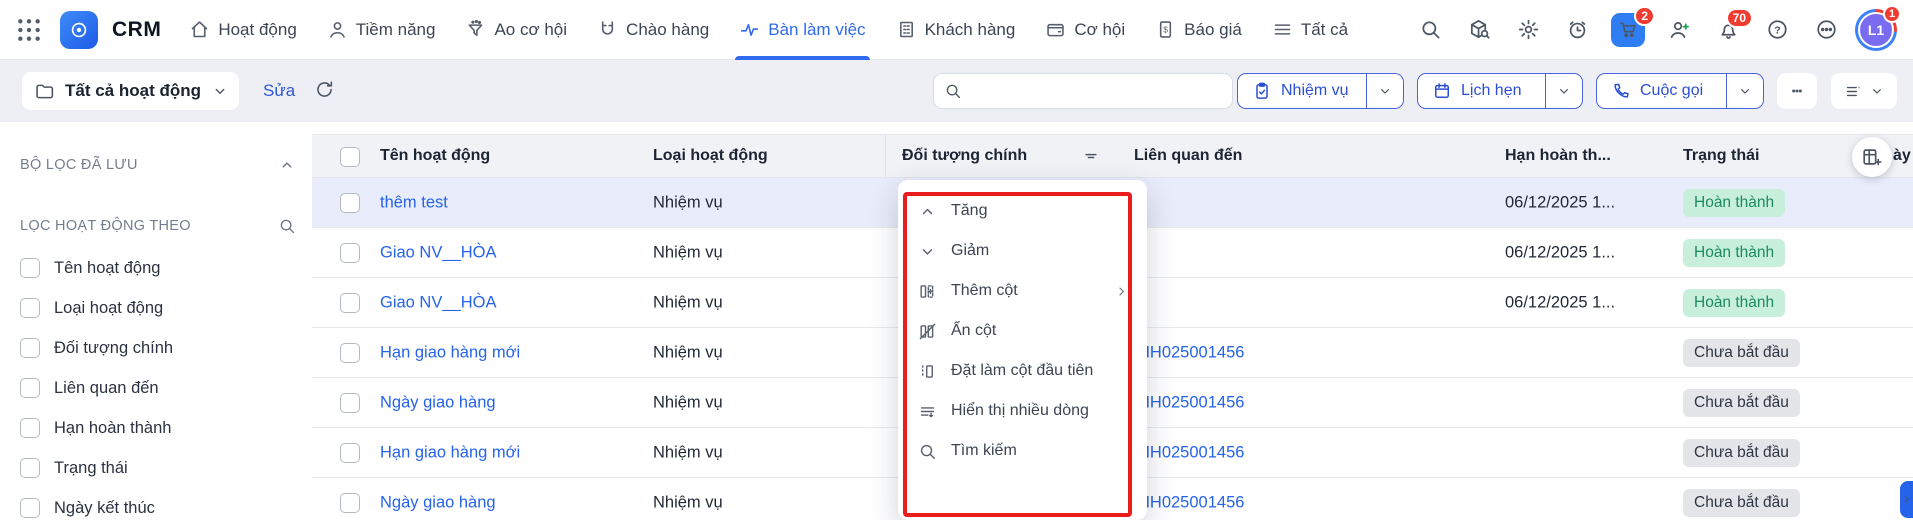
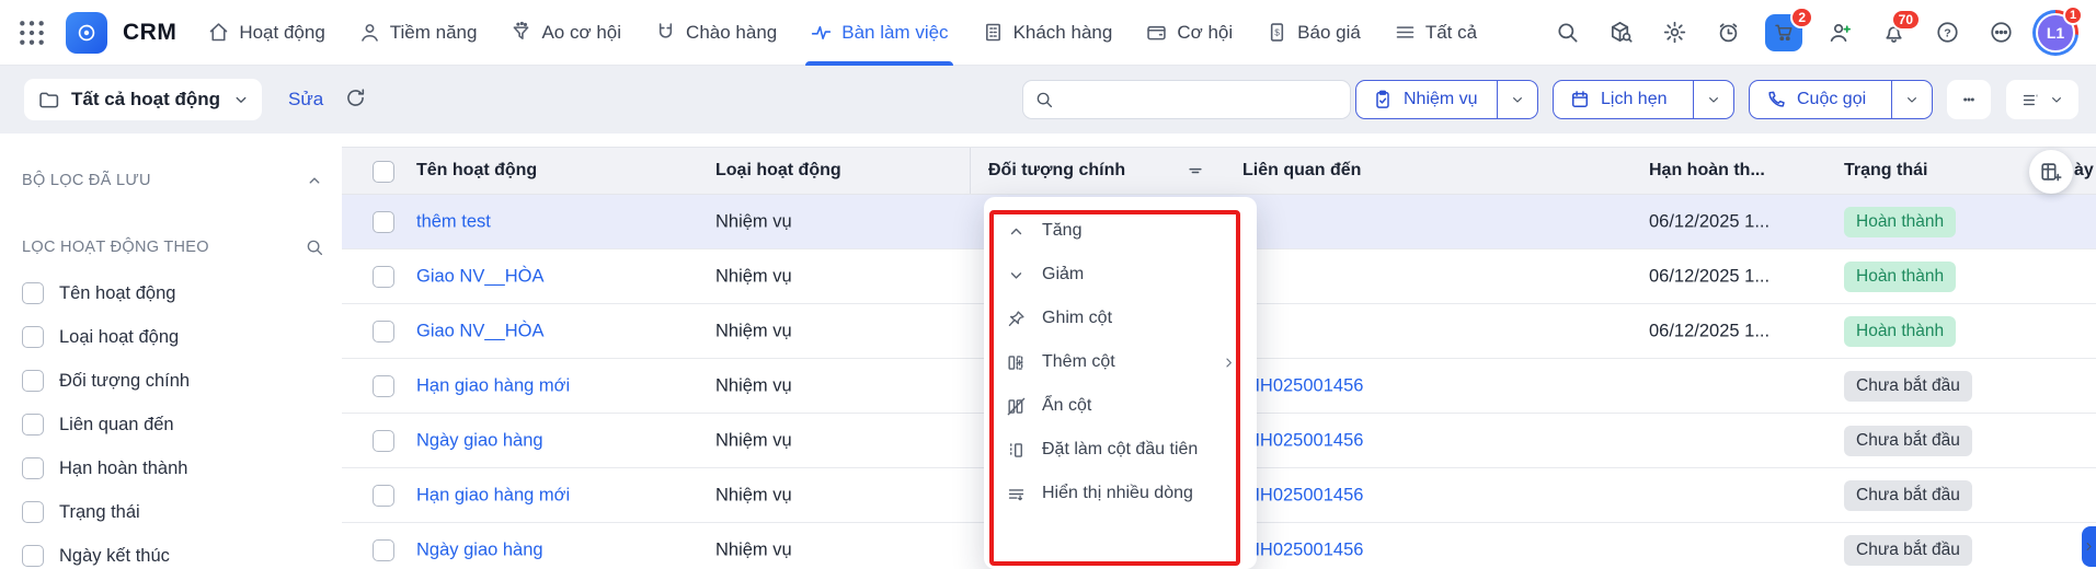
  CRM
  Hoạt động
  Tiềm năng
  Ao cơ hội
  Chào hàng
  Bàn làm việc
  Khách hàng
  Cơ hội
  $
  Báo giá
  Tất cả
  2
  70
  ?
  L1
  1
  Tất cả hoạt động
  Sửa
  Nhiệm vụ
  Lịch hẹn
  Cuộc gọi
  BỘ LỌC ĐÃ LƯU
  LỌC HOẠT ĐỘNG THEO
  Tên hoạt động
  Loại hoạt động
  Đối tượng chính
  Liên quan đến
  Hạn hoàn thành
  Trạng thái
  Ngày kết thúc
  ày
  Tên hoạt động
  Loại hoạt động
  Đối tượng chính
  Liên quan đến
  Hạn hoàn th...
  Trạng thái
  thêm test
  Nhiệm vụ
  06/12/2025 1...
  Hoàn thành
  Giao NV__HÒA
  Nhiệm vụ
  06/12/2025 1...
  Hoàn thành
  Giao NV__HÒA
  Nhiệm vụ
  06/12/2025 1...
  Hoàn thành
  Hạn giao hàng mới
  Nhiệm vụ
  H025001456
  Chưa bắt đầu
  Ngày giao hàng
  Nhiệm vụ
  H025001456
  Chưa bắt đầu
  Hạn giao hàng mới
  Nhiệm vụ
  H025001456
  Chưa bắt đầu
  Ngày giao hàng
  Nhiệm vụ
  H025001456
  Chưa bắt đầu
  Tăng
  Giảm
+ Ghim cột
  Thêm cột
  Ẩn cột
  Đặt làm cột đầu tiên
  Hiển thị nhiều dòng
- Tìm kiếm
